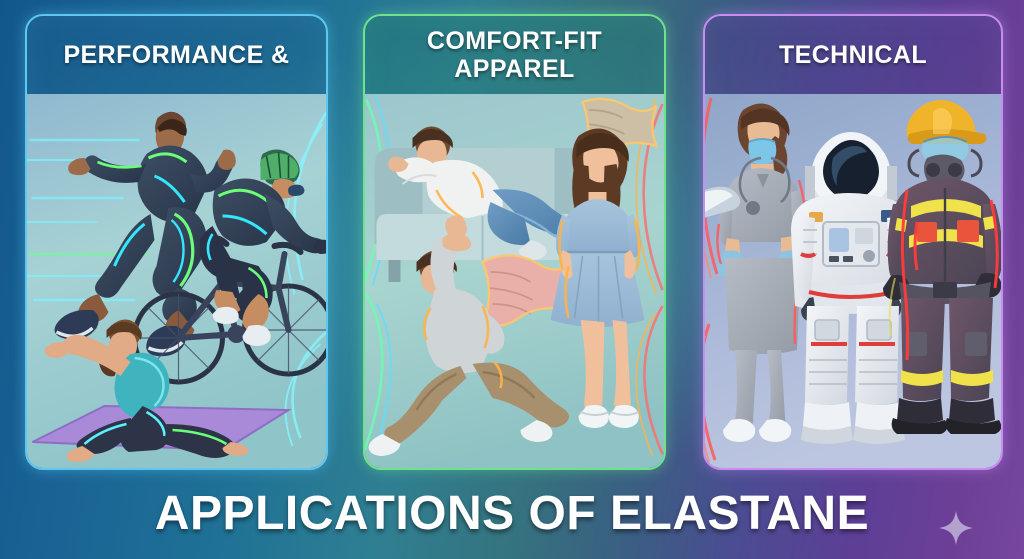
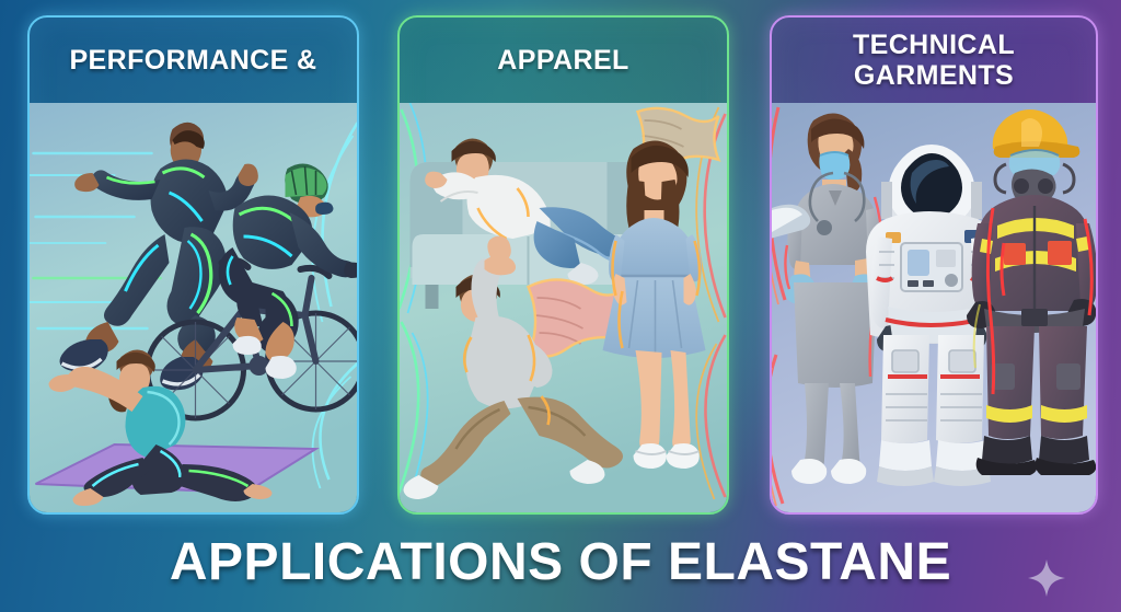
  PERFORMANCE &
- COMFORT-FIT
  APPAREL
  TECHNICAL
+ GARMENTS
  APPLICATIONS OF ELASTANE
